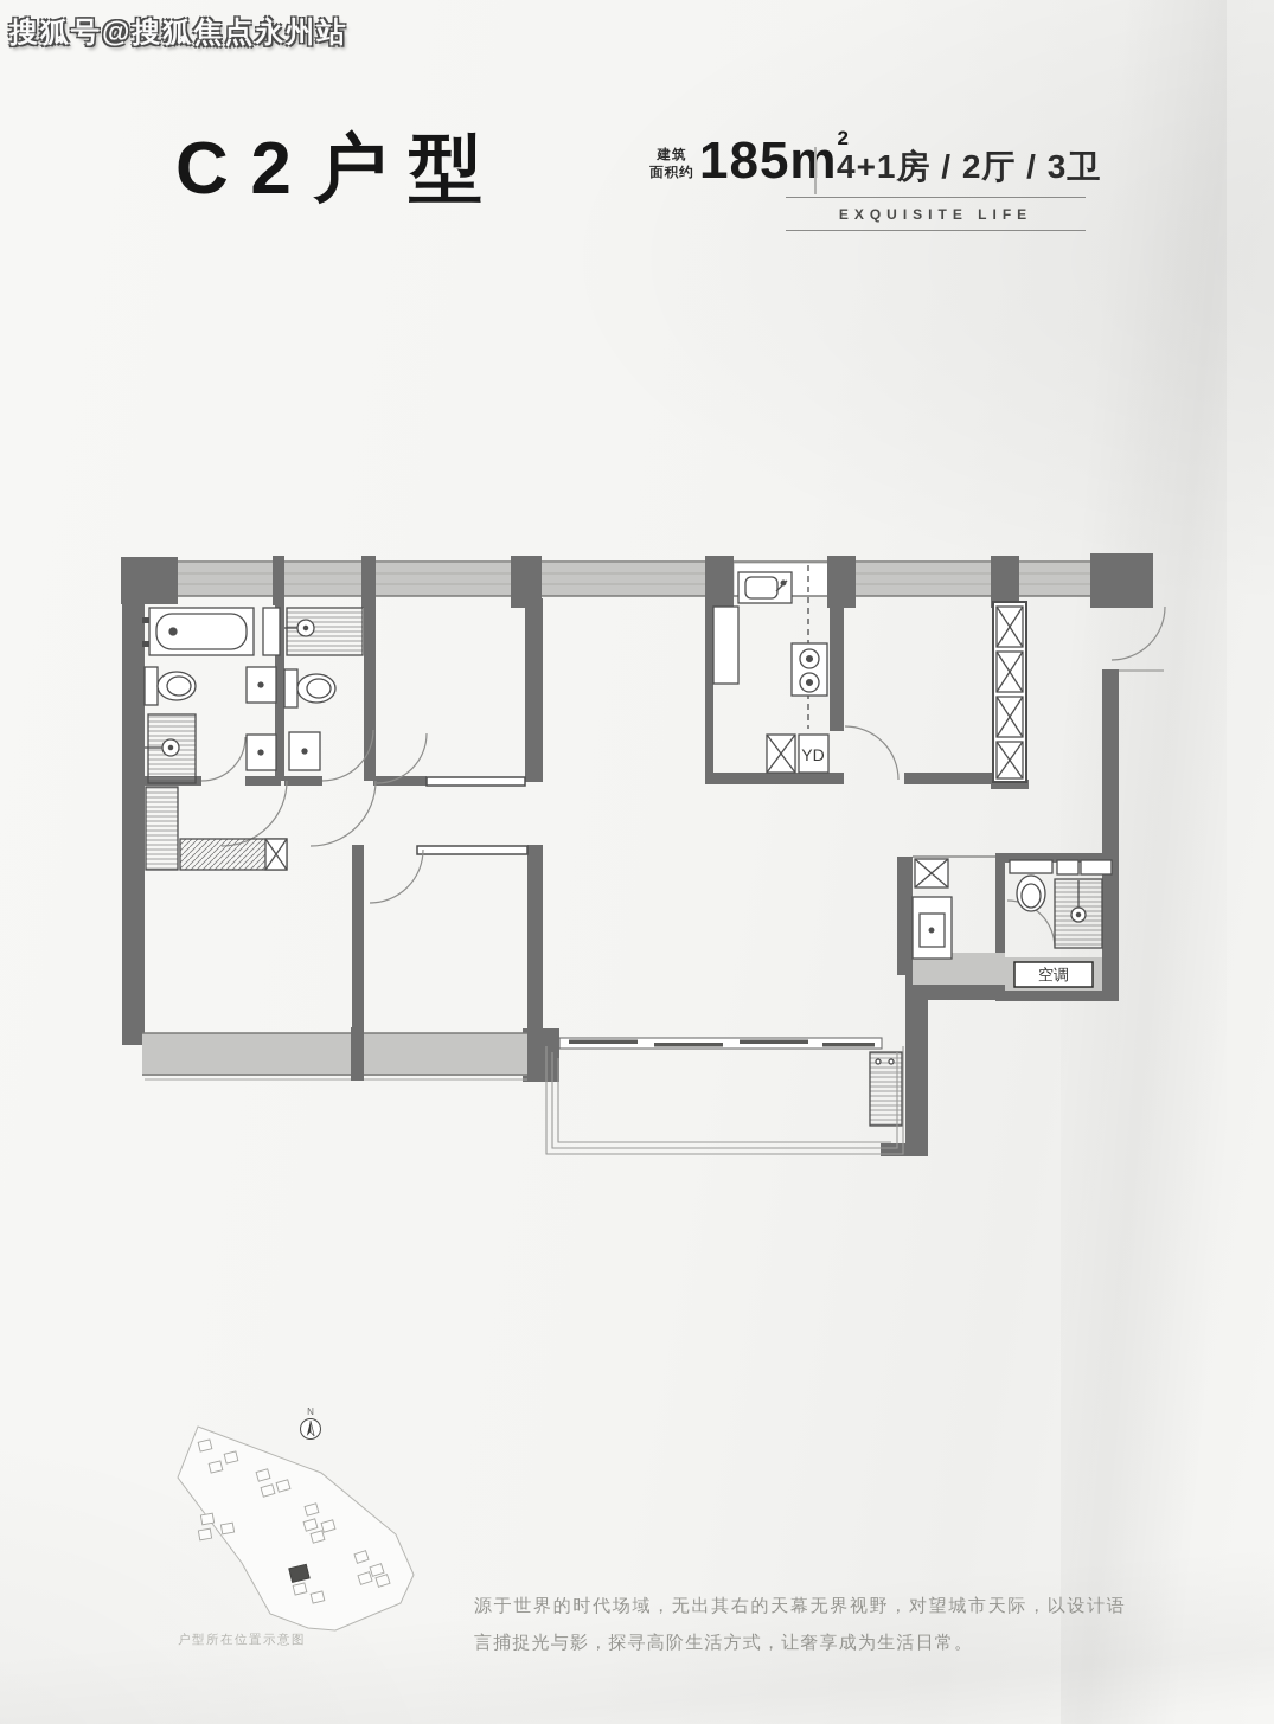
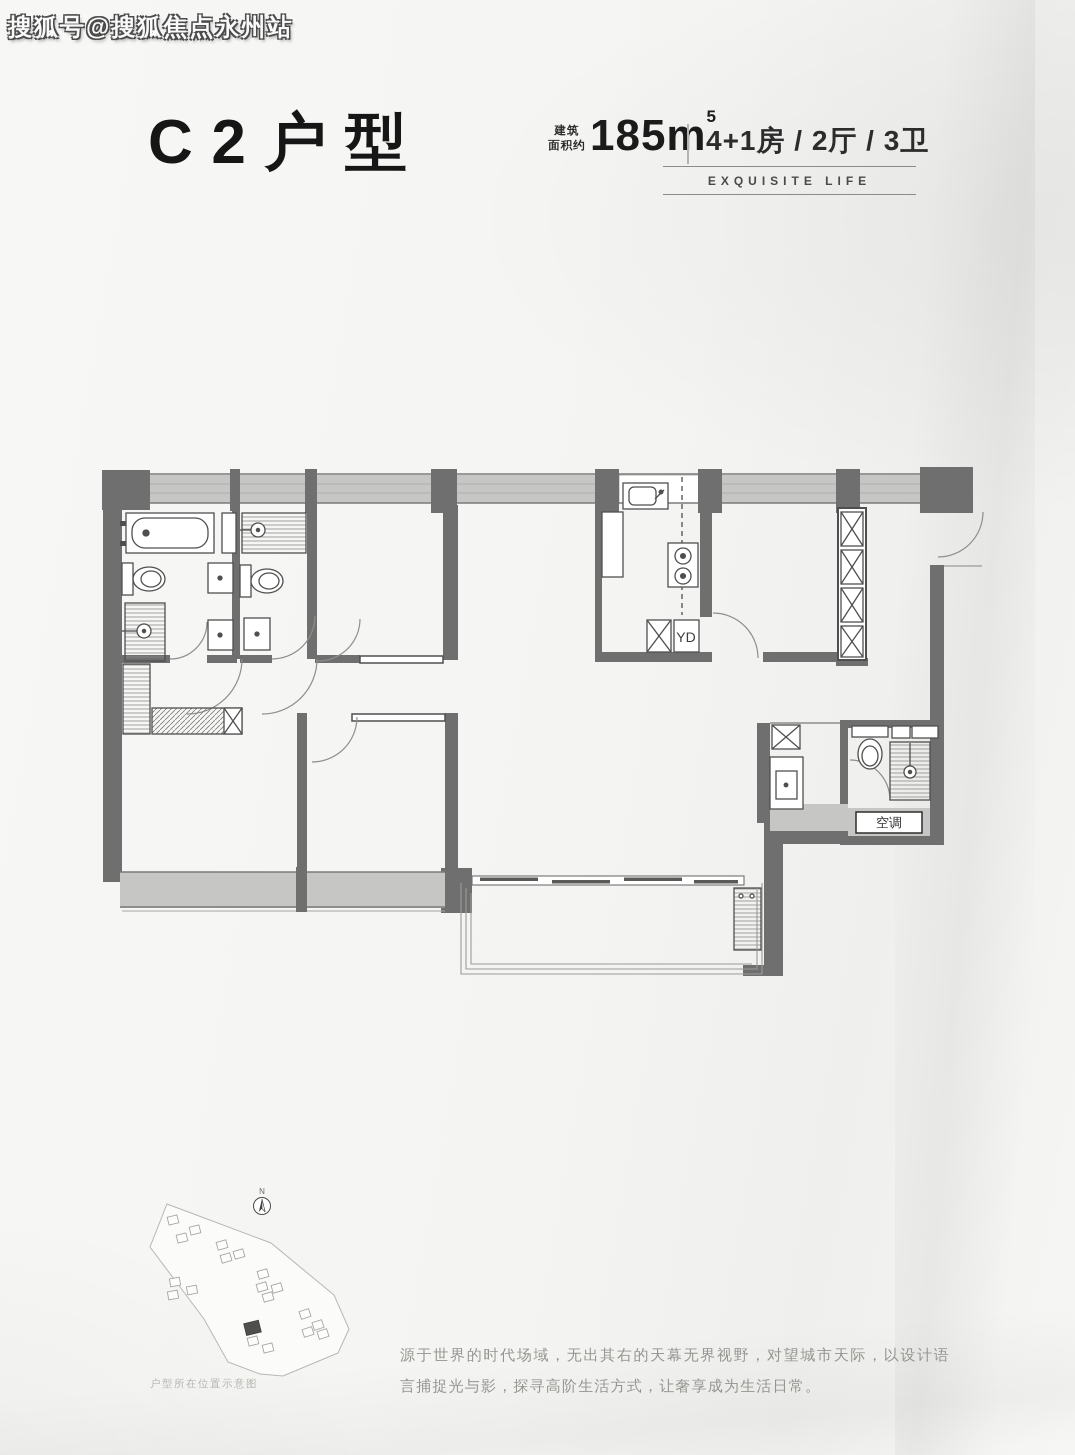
  搜狐号@搜狐焦点永州站
  C2户型
  建筑
  面积约
- 185 2
+ 185 5
  4+1房 / 2厅 / 3卫
  EXQUISITE LIFE
  YD
  空调
  N
  户型所在位置示意图
  源于世界的时代场域，无出其右的天幕无界视野，对望城市天际，以设计语言捕捉光与影，探寻高阶生活方式，让奢享成为生活日常。
